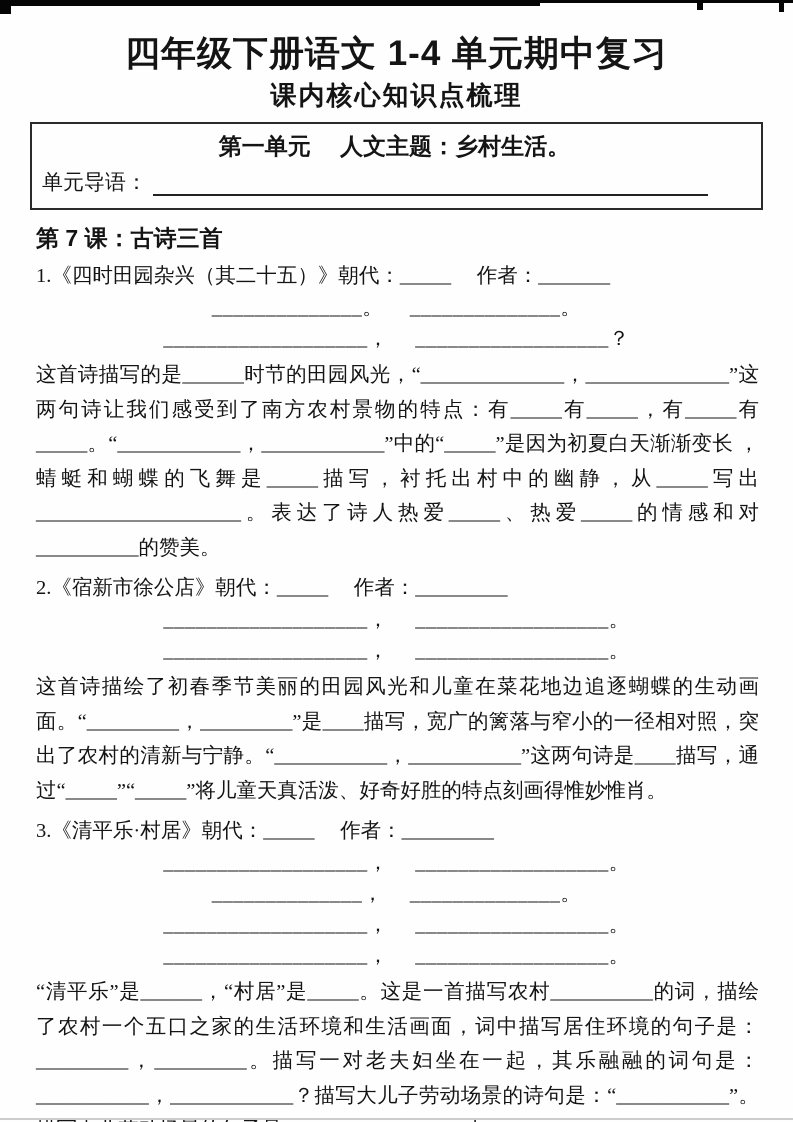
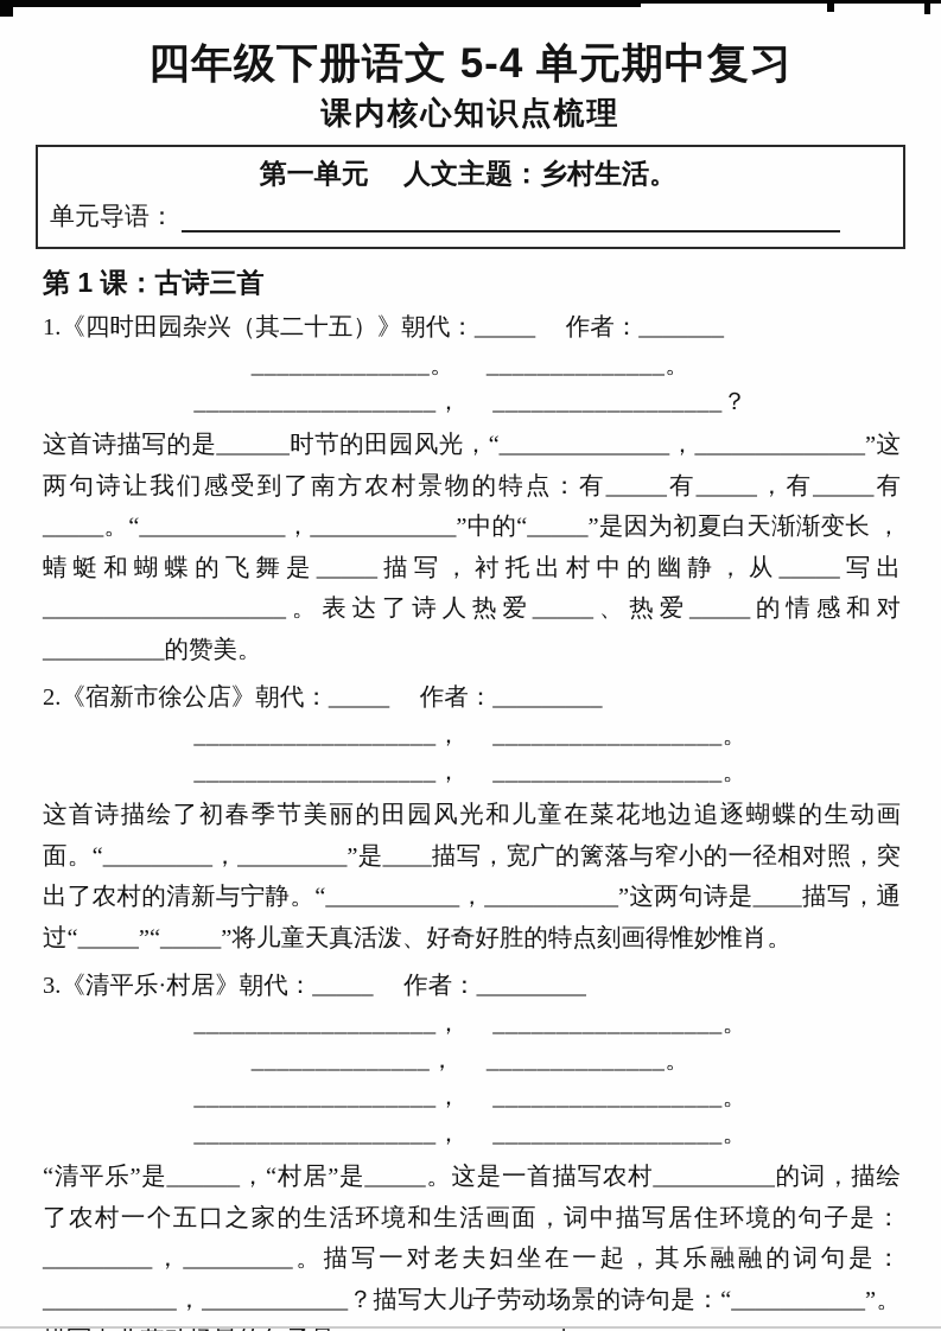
- 四年级下册语文 1-4 单元期中复习
+ 四年级下册语文 5-4 单元期中复习
  课内核心知识点梳理
  第一单元 人文主题：乡村生活。
  单元导语：
- 第 7 课：古诗三首
+ 第 1 课：古诗三首
  1.《四时田园杂兴（其二十五）》朝代：_____ 作者：_______
  ______________。 ______________。
  ___________________， __________________？
  这首诗描写的是______时节的田园风光，“______________，______________”这两句诗让我们感受到了南方农村景物的特点：有_____有_____，有_____有_____。“____________，____________”中的“_____”是因为初夏白天渐渐变长 ，蜻蜓和蝴蝶的飞舞是_____描写，衬托出村中的幽静，从_____写出____________________。表达了诗人热爱_____、热爱_____的情感和对__________的赞美。
  2.《宿新市徐公店》朝代：_____ 作者：_________
  ___________________， __________________。
  ___________________， __________________。
  这首诗描绘了初春季节美丽的田园风光和儿童在菜花地边追逐蝴蝶的生动画面。“_________，_________”是____描写，宽广的篱落与窄小的一径相对照，突出了农村的清新与宁静。“___________，___________”这两句诗是____描写，通过“_____”“_____”将儿童天真活泼、好奇好胜的特点刻画得惟妙惟肖。
  3.《清平乐·村居》朝代：_____ 作者：_________
  ___________________， __________________。
  ______________， ______________。
  ___________________， __________________。
  ___________________， __________________。
  “清平乐”是______，“村居”是_____。这是一首描写农村__________的词，描绘了农村一个五口之家的生活环境和生活画面，词中描写居住环境的句子是：_________，_________。描写一对老夫妇坐在一起，其乐融融的词句是：___________，____________？描写大儿子劳动场景的诗句是：“___________”。
+ 1
